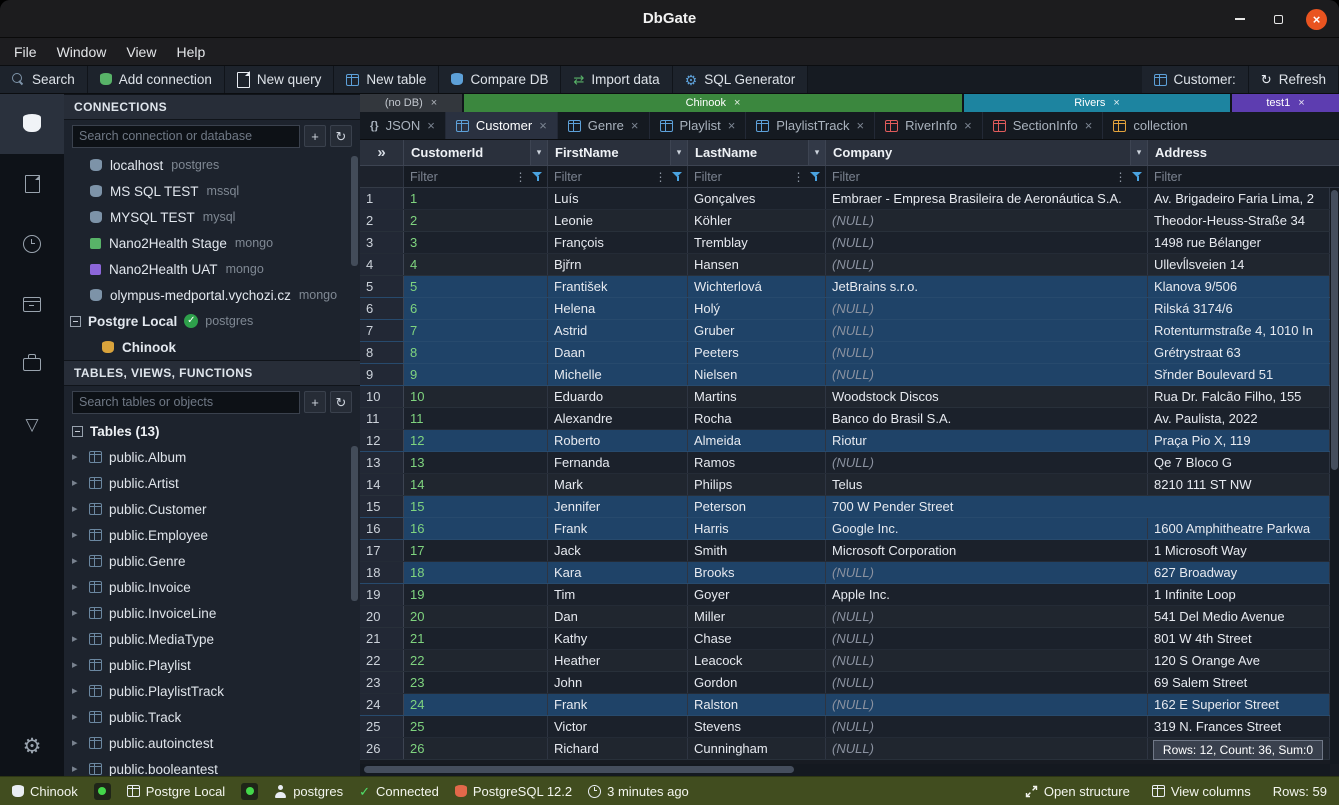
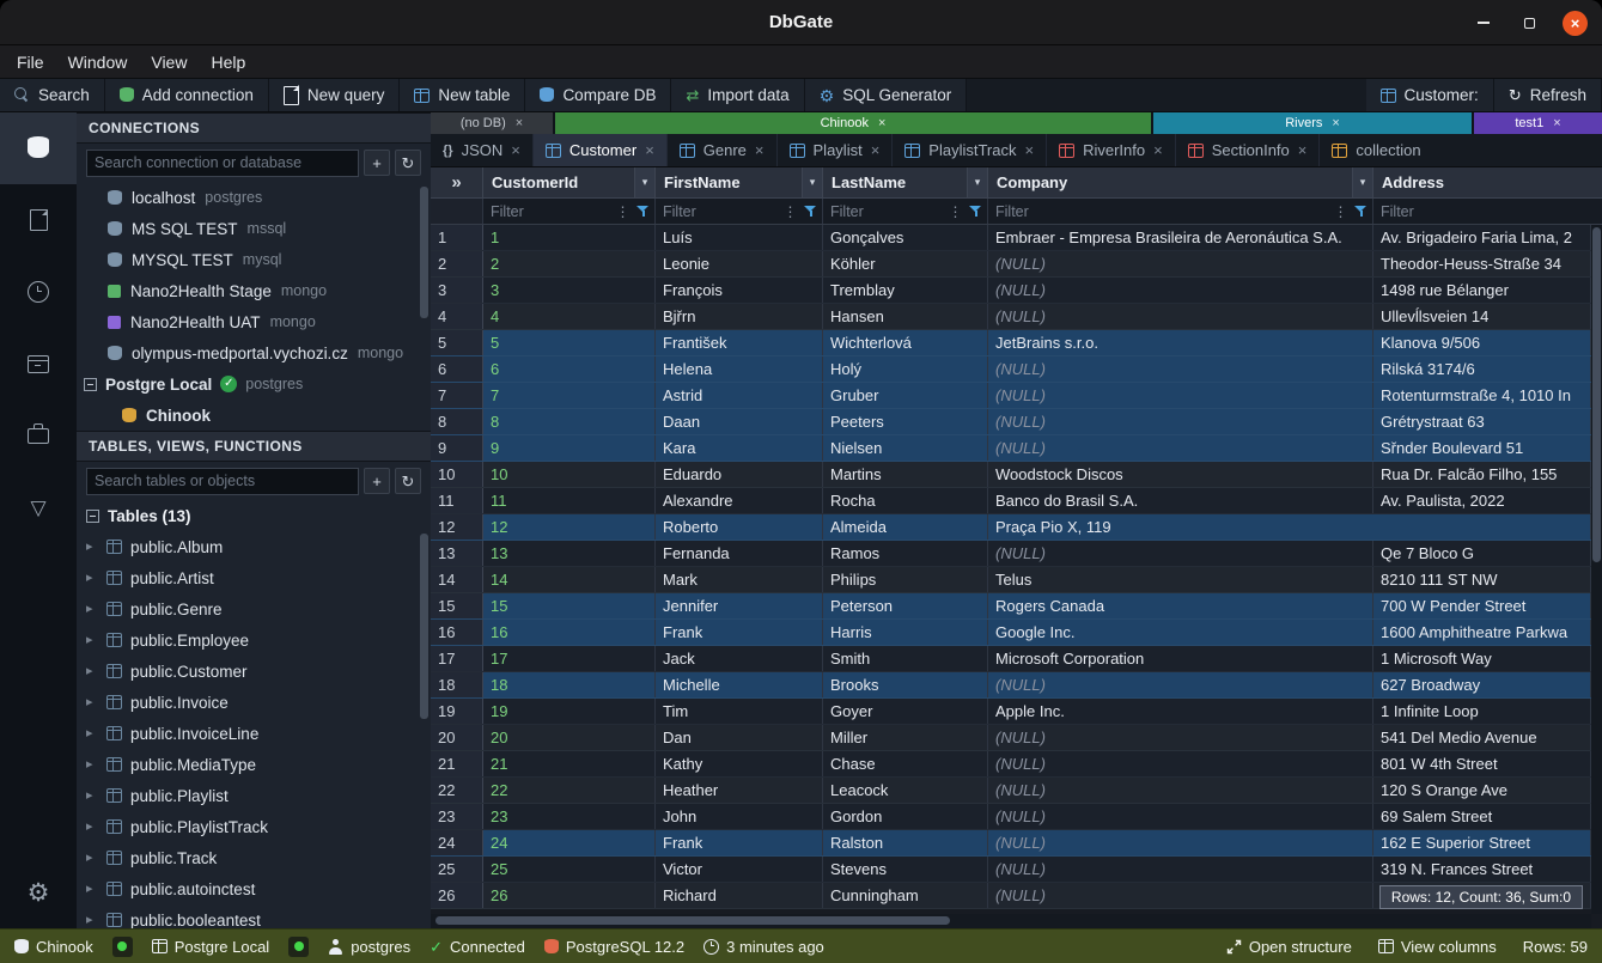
  DbGate
  ×
  File
  Window
  View
  Help
  Search
  Add connection
  New query
  New table
  Compare DB
  ⇄
  Import data
  ⚙
  SQL Generator
  Customer:
  ↻
  Refresh
  ▽
  ⚙
  CONNECTIONS
  Search connection or database
  +
  ↻
  localhost
  postgres
  MS SQL TEST
  mssql
  MYSQL TEST
  mysql
  Nano2Health Stage
  mongo
  Nano2Health UAT
  mongo
  olympus-medportal.vychozi.cz
  mongo
  Postgre Local
  postgres
  Chinook
  TABLES, VIEWS, FUNCTIONS
  Search tables or objects
  +
  ↻
  Tables (13)
  ▸
  public.Album
  ▸
  public.Artist
  ▸
- public.Customer
+ public.Genre
  ▸
  public.Employee
  ▸
- public.Genre
+ public.Customer
  ▸
  public.Invoice
  ▸
  public.InvoiceLine
  ▸
  public.MediaType
  ▸
  public.Playlist
  ▸
  public.PlaylistTrack
  ▸
  public.Track
  ▸
  public.autoinctest
  ▸
  public.booleantest
  (no DB)
  ×
  Chinook
  ×
  Rivers
  ×
  test1
  ×
  {}
  JSON
  ×
  Customer
  ×
  Genre
  ×
  Playlist
  ×
  PlaylistTrack
  ×
  RiverInfo
  ×
  SectionInfo
  ×
  collection
  »
  CustomerId
  FirstName
  LastName
  Company
  Address
  Filter
  ⋮
  Filter
  ⋮
  Filter
  ⋮
  Filter
  ⋮
  Filter
  1
  1
  Luís
  Gonçalves
  Embraer - Empresa Brasileira de Aeronáutica S.A.
  Av. Brigadeiro Faria Lima, 2
  2
  2
  Leonie
  Köhler
  (NULL)
  Theodor-Heuss-Straße 34
  3
  3
  François
  Tremblay
  (NULL)
  1498 rue Bélanger
  4
  4
  Bjřrn
  Hansen
  (NULL)
  Ullevĺlsveien 14
  5
  5
  František
  Wichterlová
  JetBrains s.r.o.
  Klanova 9/506
  6
  6
  Helena
  Holý
  (NULL)
  Rilská 3174/6
  7
  7
  Astrid
  Gruber
  (NULL)
  Rotenturmstraße 4, 1010 In
  8
  8
  Daan
  Peeters
  (NULL)
  Grétrystraat 63
  9
  9
- Michelle
+ Kara
  Nielsen
  (NULL)
  Sřnder Boulevard 51
  10
  10
  Eduardo
  Martins
  Woodstock Discos
  Rua Dr. Falcão Filho, 155
  11
  11
  Alexandre
  Rocha
  Banco do Brasil S.A.
  Av. Paulista, 2022
  12
  12
  Roberto
  Almeida
- Riotur
  Praça Pio X, 119
  13
  13
  Fernanda
  Ramos
  (NULL)
  Qe 7 Bloco G
  14
  14
  Mark
  Philips
  Telus
  8210 111 ST NW
  15
  15
  Jennifer
  Peterson
+ Rogers Canada
  700 W Pender Street
  16
  16
  Frank
  Harris
  Google Inc.
  1600 Amphitheatre Parkwa
  17
  17
  Jack
  Smith
  Microsoft Corporation
  1 Microsoft Way
  18
  18
- Kara
+ Michelle
  Brooks
  (NULL)
  627 Broadway
  19
  19
  Tim
  Goyer
  Apple Inc.
  1 Infinite Loop
  20
  20
  Dan
  Miller
  (NULL)
  541 Del Medio Avenue
  21
  21
  Kathy
  Chase
  (NULL)
  801 W 4th Street
  22
  22
  Heather
  Leacock
  (NULL)
  120 S Orange Ave
  23
  23
  John
  Gordon
  (NULL)
  69 Salem Street
  24
  24
  Frank
  Ralston
  (NULL)
  162 E Superior Street
  25
  25
  Victor
  Stevens
  (NULL)
  319 N. Frances Street
  26
  26
  Richard
  Cunningham
  (NULL)
  Rows: 12, Count: 36, Sum:0
  Chinook
  Postgre Local
  postgres
  ✓
  Connected
  PostgreSQL 12.2
  3 minutes ago
  Open structure
  View columns
  Rows: 59
